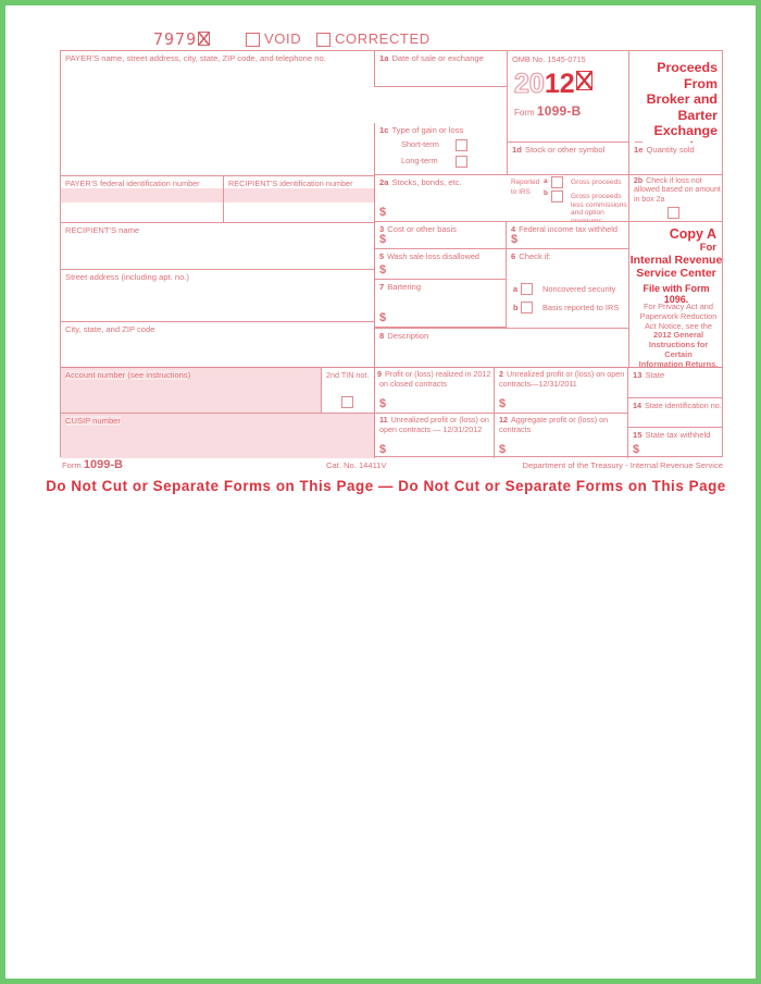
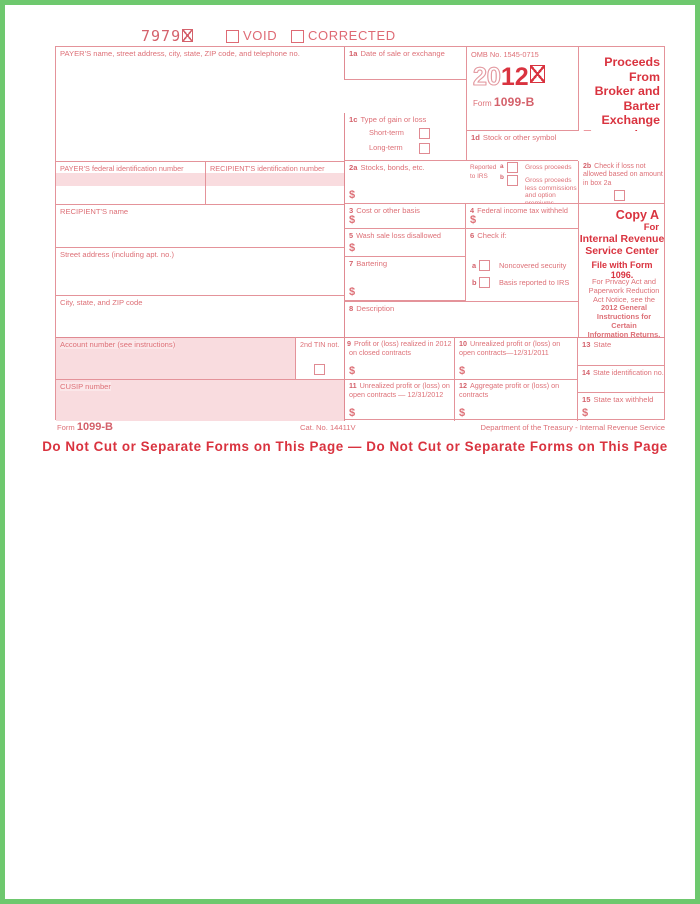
  7979
  VOID
  CORRECTED
  PAYER'S name, street address, city, state, ZIP code, and telephone no.
  PAYER'S federal identification number
  RECIPIENT'S identification number
  RECIPIENT'S name
  Street address (including apt. no.)
  City, state, and ZIP code
  Account number (see instructions)
  2nd TIN not.
  CUSIP number
  1a Date of sale or exchange
  1c Type of gain or loss
  Short-term
  Long-term
  OMB No. 1545-0715
  2012
  Form 1099-B
  Proceeds From
  Broker and
  Barter Exchange
  1d Stock or other symbol
- 1e Quantity sold
  2a Stocks, bonds, etc.
  $
  3 Cost or other basis
  $
  4 Federal income tax withheld
  $
  Copy A
  For
  Internal Revenue
  Service Center
  File with Form 1096.
  For Privacy Act and
  Paperwork Reduction
  Act Notice, see the
  2012 General
  Instructions for Certain
  Information Returns.
  5 Wash sale loss disallowed
  $
  6 Check if:
  a
  Noncovered security
  b
  Basis reported to IRS
  7 Bartering
  $
  8 Description
  9 Profit or (loss) realized in 2012 on closed contracts
  $
- 2 Unrealized profit or (loss) on open contracts—12/31/2011
+ 10 Unrealized profit or (loss) on open contracts—12/31/2011
  $
  13 State
  14 State identification no.
  11 Unrealized profit or (loss) on open contracts — 12/31/2012
  $
  12 Aggregate profit or (loss) on contracts
  $
  15 State tax withheld
  $
  Form 1099-B
  Cat. No. 14411V
  Department of the Treasury - Internal Revenue Service
  Do Not Cut or Separate Forms on This Page — Do Not Cut or Separate Forms on This Page
